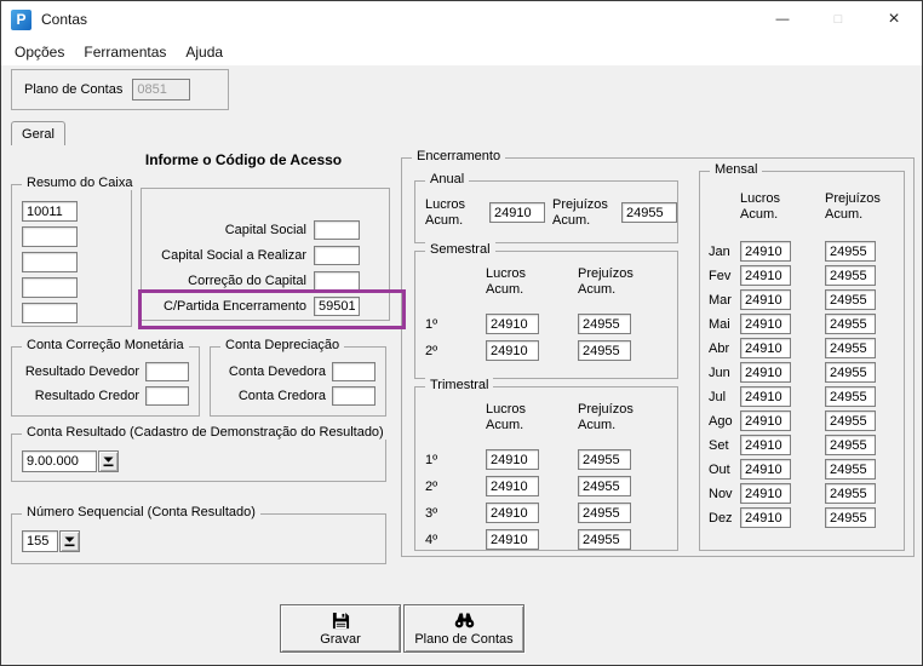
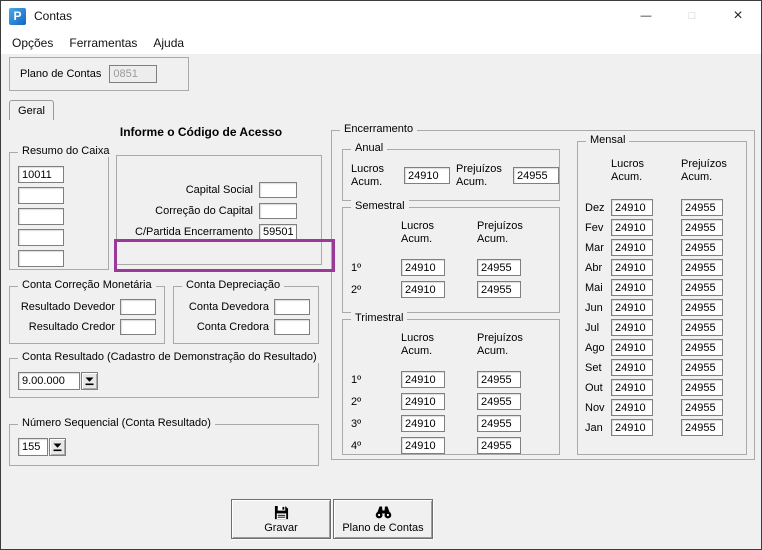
  P
  Contas
  —
  □
  ×
  Opções
  Ferramentas
  Ajuda
  Plano de Contas
  0851
  Geral
  Informe o Código de Acesso
  Resumo do Caixa
  10011
  Capital Social
- Capital Social a Realizar
  Correção do Capital
  C/Partida Encerramento
  59501
  Conta Correção Monetária
  Resultado Devedor
  Resultado Credor
  Conta Depreciação
  Conta Devedora
  Conta Credora
  Conta Resultado (Cadastro de Demonstração do Resultado)
  9.00.000
  Número Sequencial (Conta Resultado)
  155
  Encerramento
  Anual
  Lucros Acum.
  24910
  Prejuízos Acum.
  24955
  Semestral
  Lucros Acum.
  Prejuízos Acum.
  1º
  24910
  24955
  2º
  24910
  24955
  Trimestral
  Lucros Acum.
  Prejuízos Acum.
  1º
  24910
  24955
  2º
  24910
  24955
  3º
  24910
  24955
  4º
  24910
  24955
  Mensal
  Lucros Acum.
  Prejuízos Acum.
- Jan
+ Dez
  24910
  24955
  Fev
  24910
  24955
  Mar
  24910
  24955
- Mai
+ Abr
  24910
  24955
- Abr
+ Mai
  24910
  24955
  Jun
  24910
  24955
  Jul
  24910
  24955
  Ago
  24910
  24955
  Set
  24910
  24955
  Out
  24910
  24955
  Nov
  24910
  24955
- Dez
+ Jan
  24910
  24955
  Gravar
  Plano de Contas
